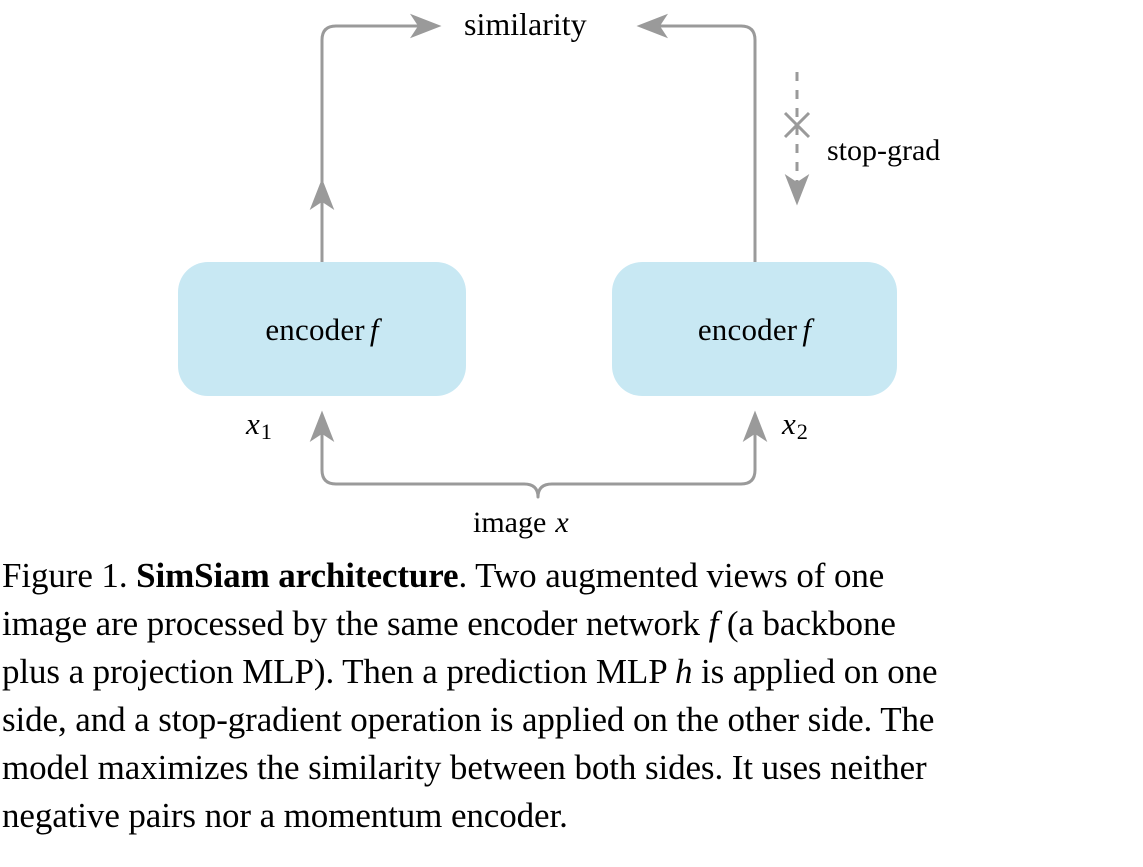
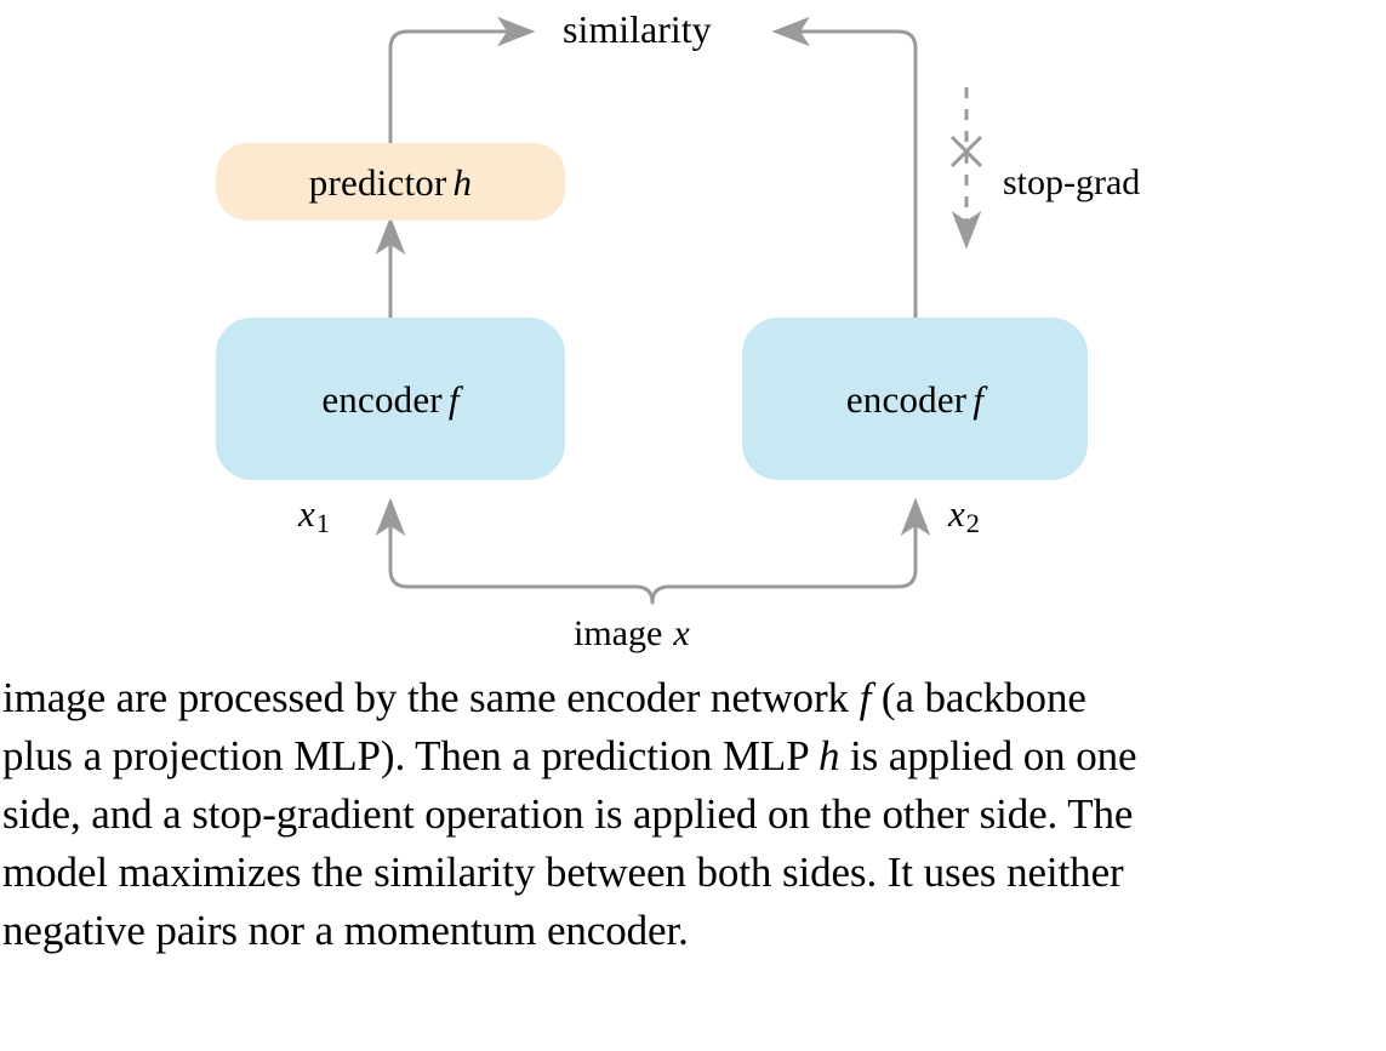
+ predictor
+ h
  encoder
  f
  encoder
  f
  similarity
  stop-grad
  x1
  x2
  image x
- Figure 1. SimSiam architecture. Two augmented views of one
  image are processed by the same encoder network f (a backbone
  plus a projection MLP). Then a prediction MLP h is applied on one
  side, and a stop-gradient operation is applied on the other side. The
  model maximizes the similarity between both sides. It uses neither
  negative pairs nor a momentum encoder.
